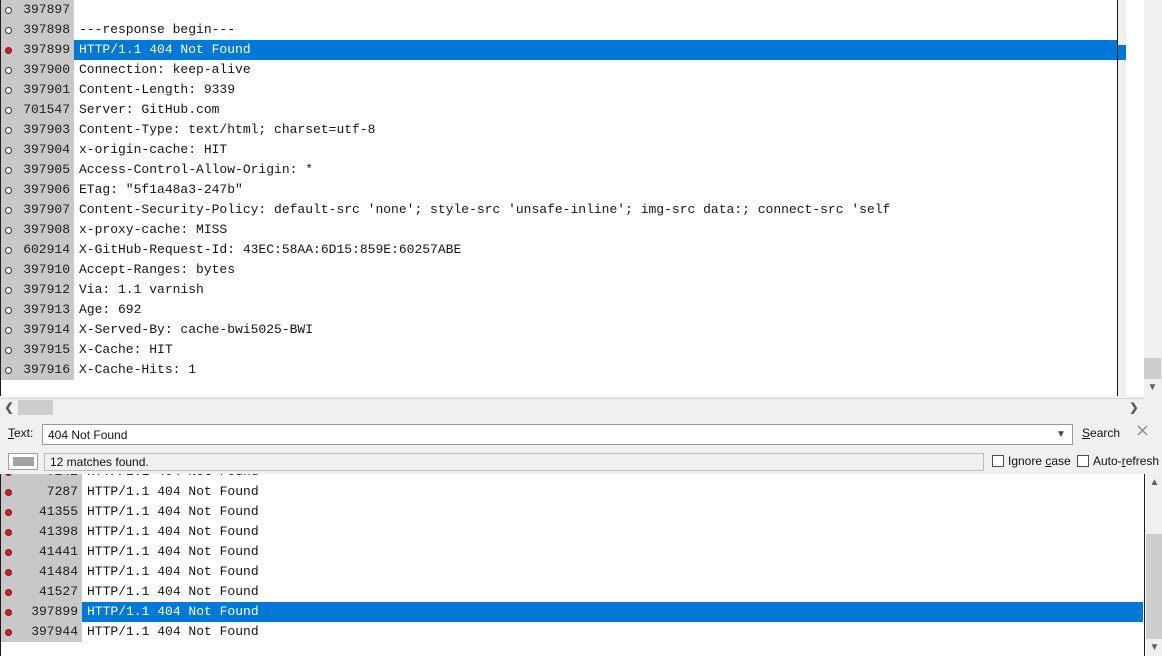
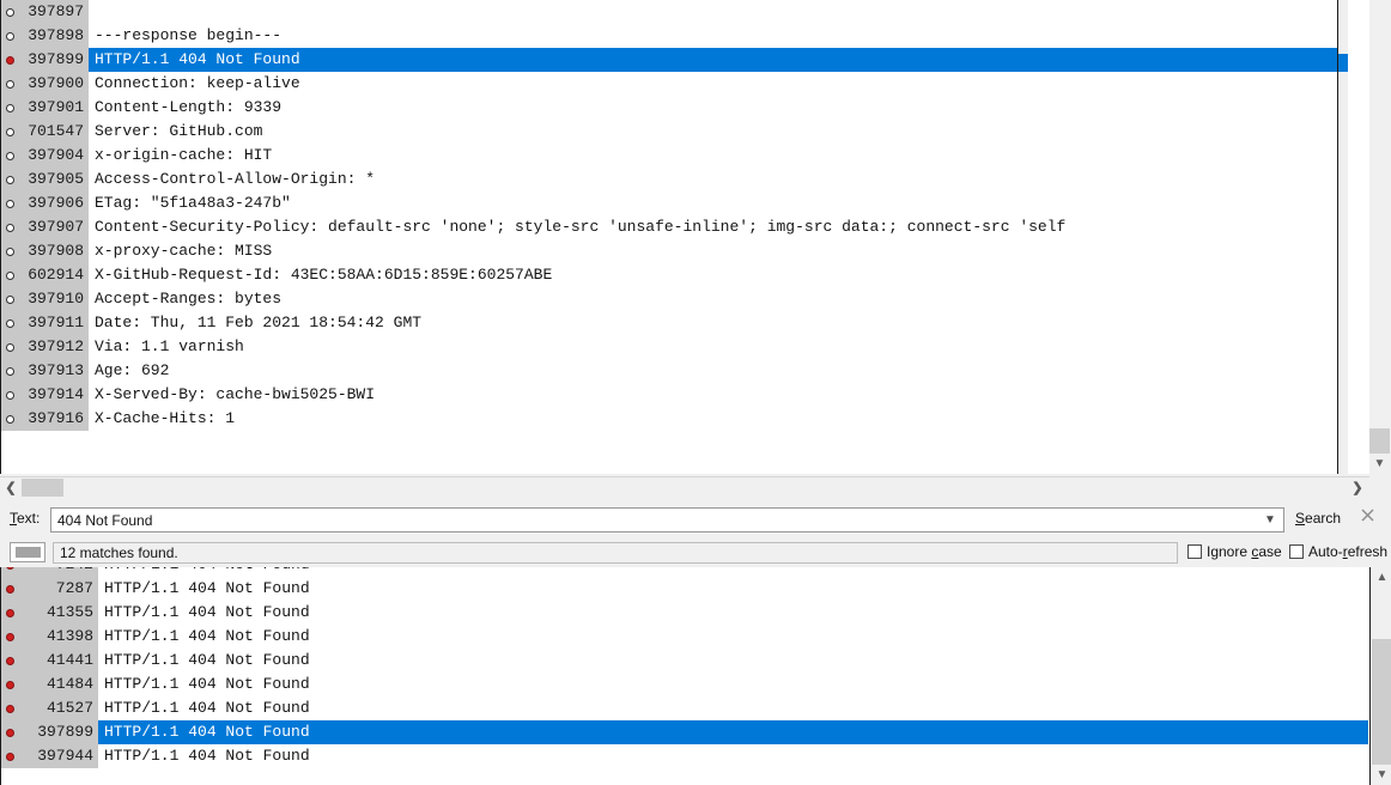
  397897
  397898
  ---response begin---
  397899
  HTTP/1.1 404 Not Found
  397900
  Connection: keep-alive
  397901
  Content-Length: 9339
  701547
  Server: GitHub.com
- 397903
- Content-Type: text/html; charset=utf-8
  397904
  x-origin-cache: HIT
  397905
  Access-Control-Allow-Origin: *
  397906
  ETag: "5f1a48a3-247b"
  397907
  Content-Security-Policy: default-src 'none'; style-src 'unsafe-inline'; img-src data:; connect-src 'self
  397908
  x-proxy-cache: MISS
  602914
  X-GitHub-Request-Id: 43EC:58AA:6D15:859E:60257ABE
  397910
  Accept-Ranges: bytes
+ 397911
+ Date: Thu, 11 Feb 2021 18:54:42 GMT
  397912
  Via: 1.1 varnish
  397913
  Age: 692
  397914
  X-Served-By: cache-bwi5025-BWI
- 397915
- X-Cache: HIT
  397916
  X-Cache-Hits: 1
  ▼
  ❮
  ❯
  Text:
  404 Not Found
  ▼
  Search
  12 matches found.
  Ignore case
  Auto-refresh
  7287
  HTTP/1.1 404 Not Found
  41355
  HTTP/1.1 404 Not Found
  41398
  HTTP/1.1 404 Not Found
  41441
  HTTP/1.1 404 Not Found
  41484
  HTTP/1.1 404 Not Found
  41527
  HTTP/1.1 404 Not Found
  397899
  HTTP/1.1 404 Not Found
  397944
  HTTP/1.1 404 Not Found
  ▲
  ▼
